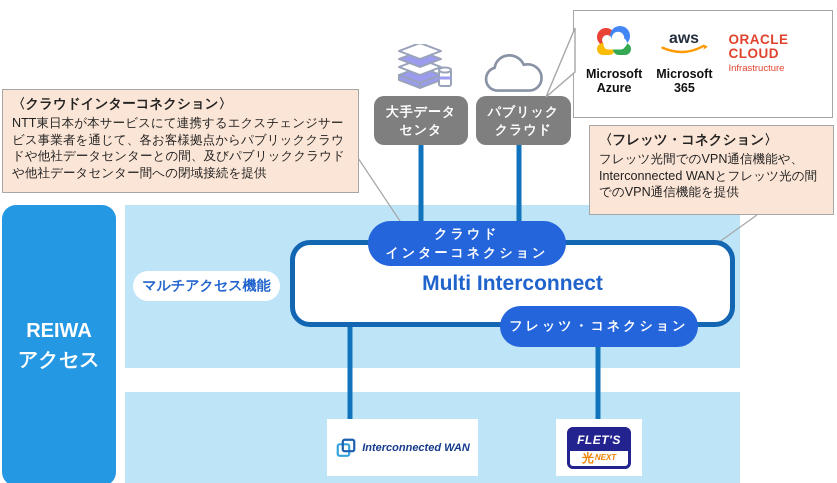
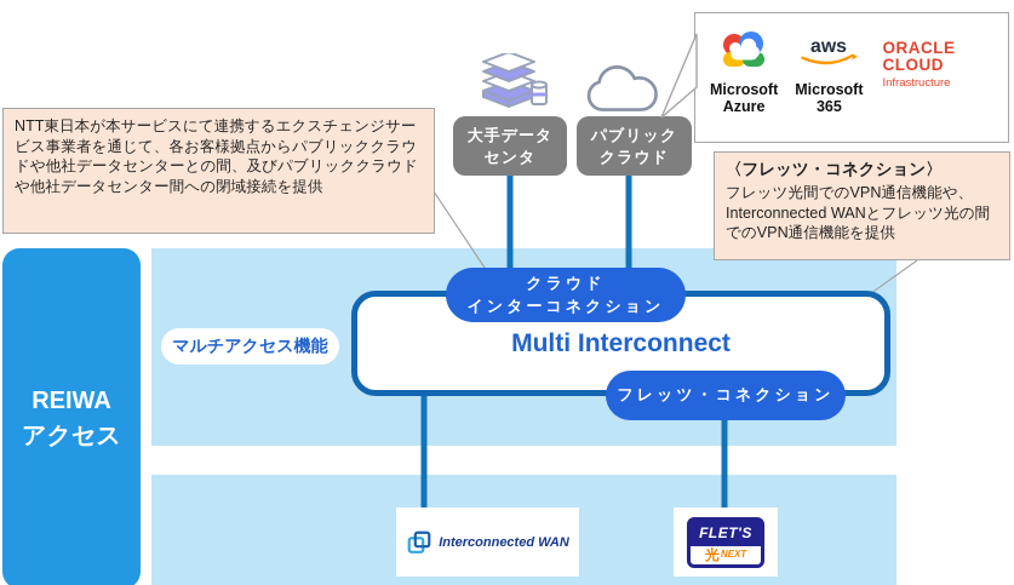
  REIWA
  アクセス
- 〈クラウドインターコネクション〉
  NTT東日本が本サービスにて連携するエクスチェンジサービス事業者を通じて、各お客様拠点からパブリッククラウドや他社データセンターとの間、及びパブリッククラウドや他社データセンター間への閉域接続を提供
  〈フレッツ・コネクション〉
  フレッツ光間でのVPN通信機能や、Interconnected WANとフレッツ光の間でのVPN通信機能を提供
  Microsoft
  Azure
  aws
  Microsoft
  365
  ORACLE
  CLOUD
  Infrastructure
  大手データ
  センタ
  パブリック
  クラウド
  Multi Interconnect
  クラウド
  インターコネクション
  フレッツ・コネクション
  マルチアクセス機能
  Interconnected WAN
  FLET'S
  光
  NEXT
